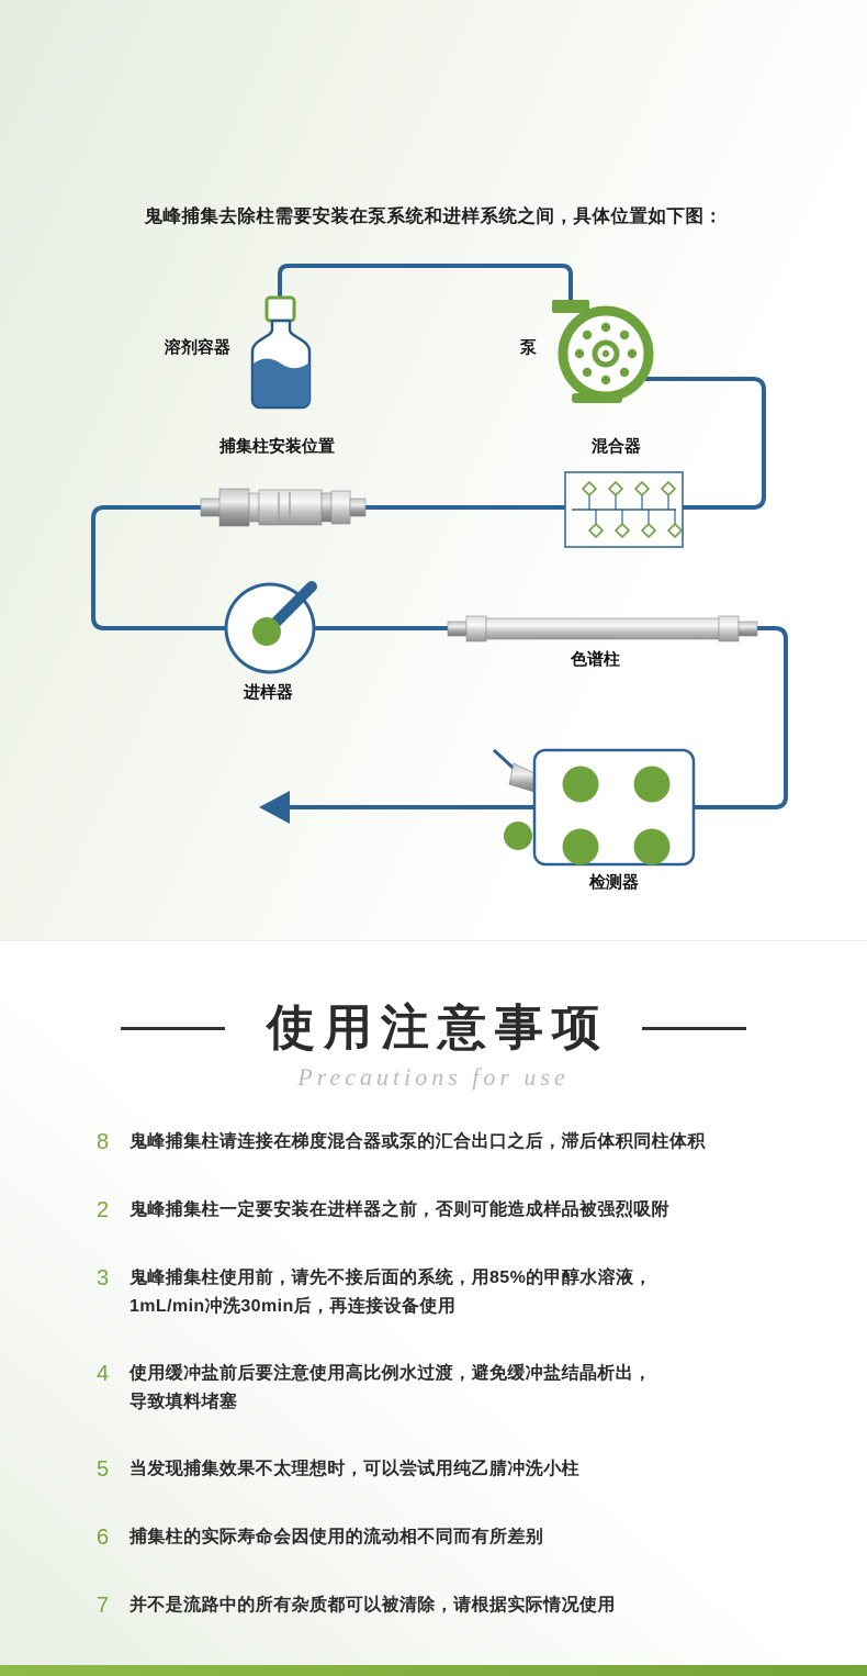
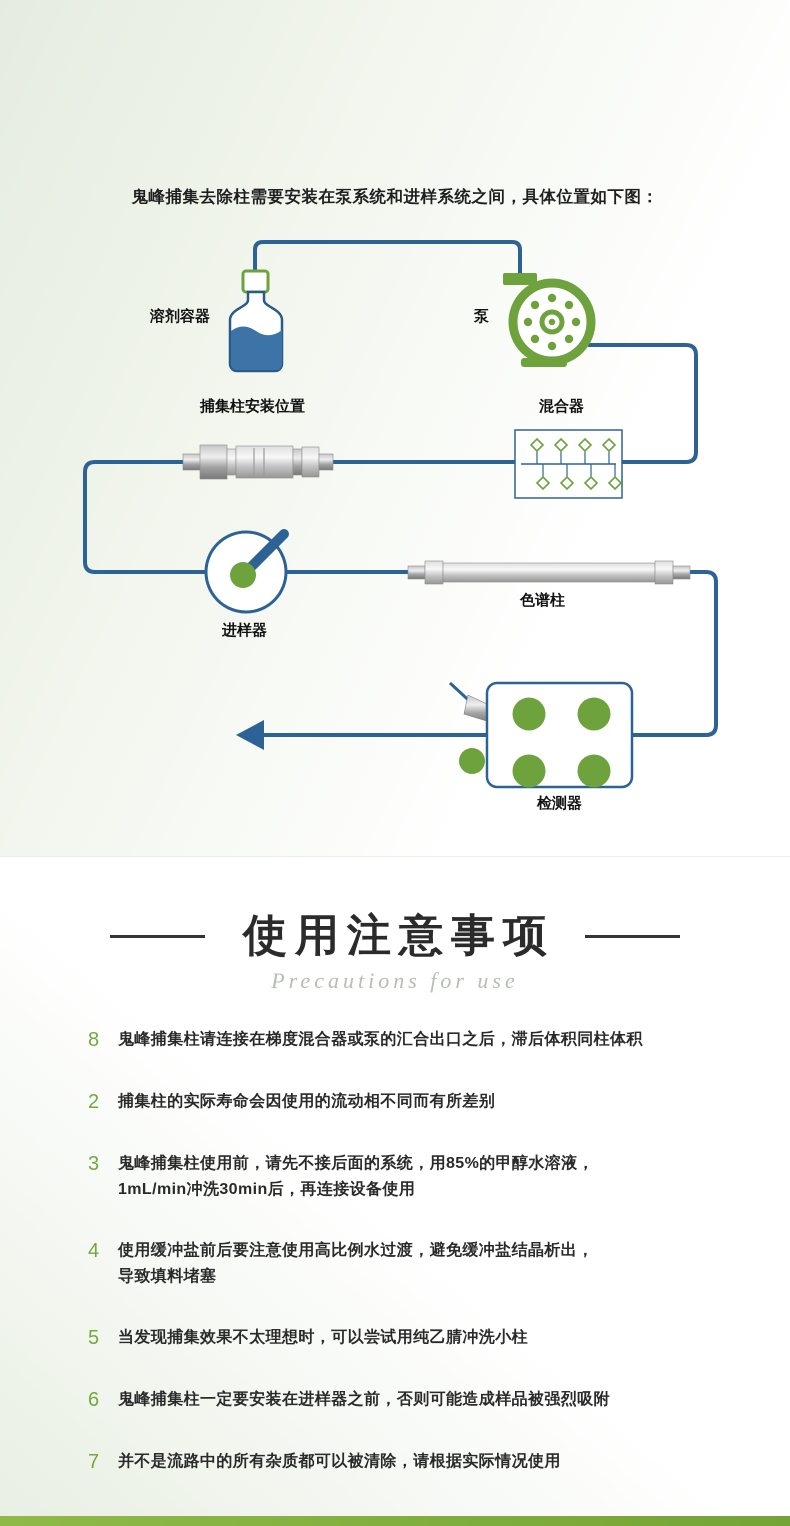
  鬼峰捕集去除柱需要安装在泵系统和进样系统之间，具体位置如下图：
  溶剂容器
  泵
  捕集柱安装位置
  混合器
  进样器
  色谱柱
  检测器
  使用注意事项
  Precautions for use
  8
  鬼峰捕集柱请连接在梯度混合器或泵的汇合出口之后，滞后体积同柱体积
  2
- 鬼峰捕集柱一定要安装在进样器之前，否则可能造成样品被强烈吸附
+ 捕集柱的实际寿命会因使用的流动相不同而有所差别
  3
  鬼峰捕集柱使用前，请先不接后面的系统，用85%的甲醇水溶液，
  1mL/min冲洗30min后，再连接设备使用
  4
  使用缓冲盐前后要注意使用高比例水过渡，避免缓冲盐结晶析出，
  导致填料堵塞
  5
  当发现捕集效果不太理想时，可以尝试用纯乙腈冲洗小柱
  6
- 捕集柱的实际寿命会因使用的流动相不同而有所差别
+ 鬼峰捕集柱一定要安装在进样器之前，否则可能造成样品被强烈吸附
  7
  并不是流路中的所有杂质都可以被清除，请根据实际情况使用
